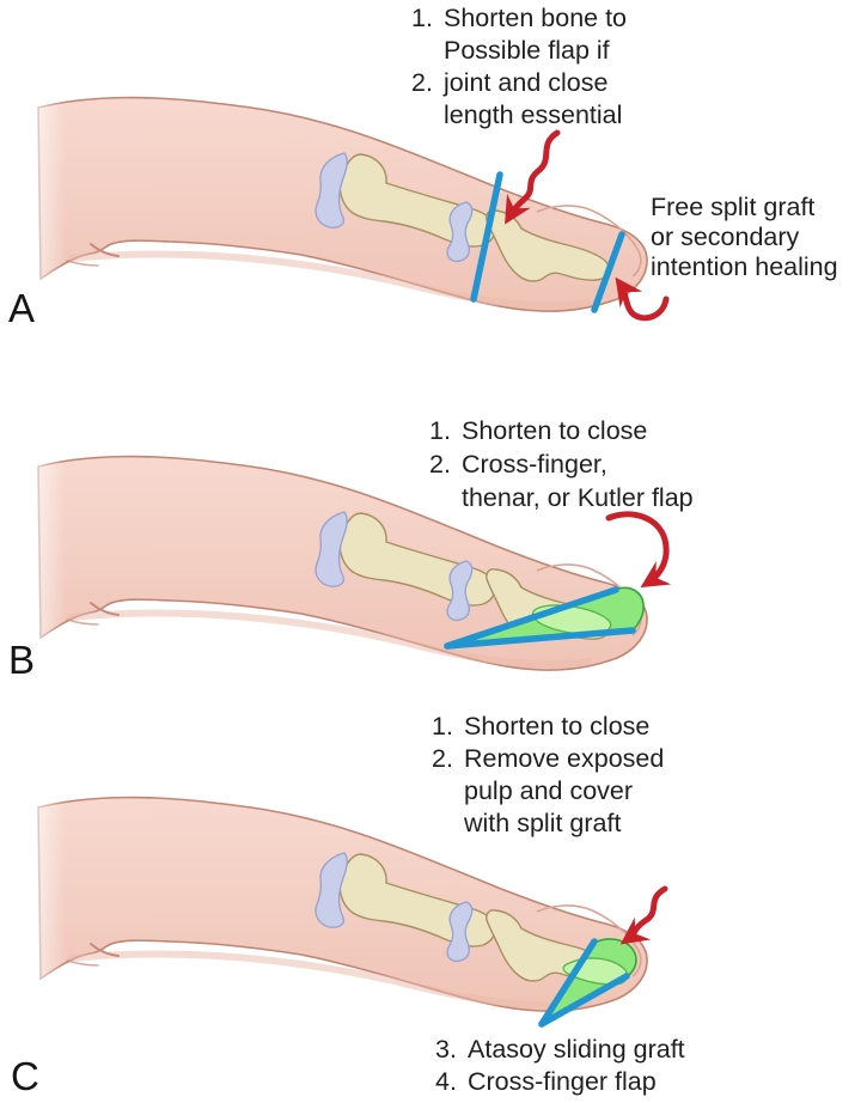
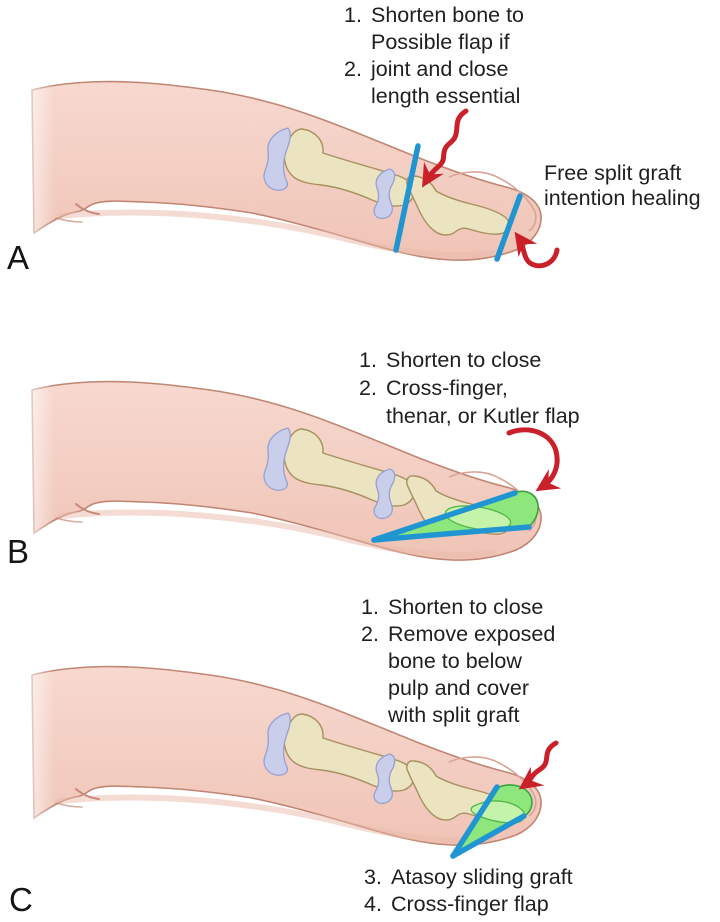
  1.
  Shorten bone to
  Possible flap if
  2.
  joint and close
  length essential
  Free split graft
- or secondary
  intention healing
  A
  1.
  Shorten to close
  2.
  Cross-finger,
  thenar, or Kutler flap
  B
  1.
  Shorten to close
  2.
  Remove exposed
+ bone to below
  pulp and cover
  with split graft
  3.
  Atasoy sliding graft
  4.
  Cross-finger flap
  C
